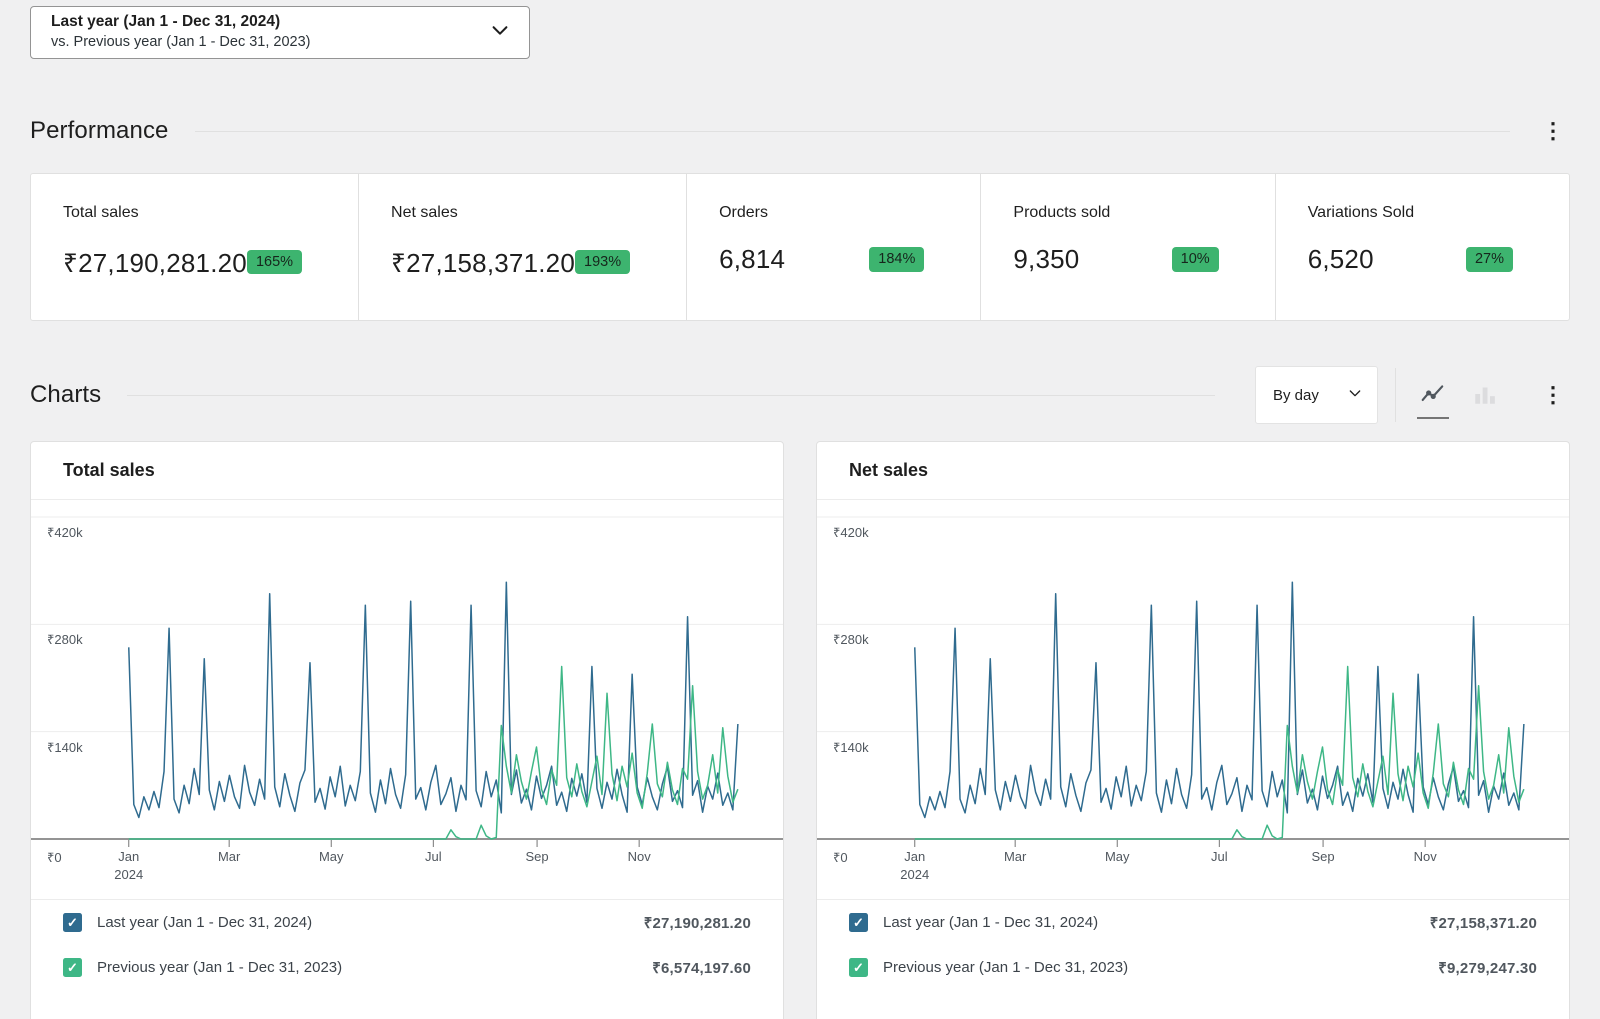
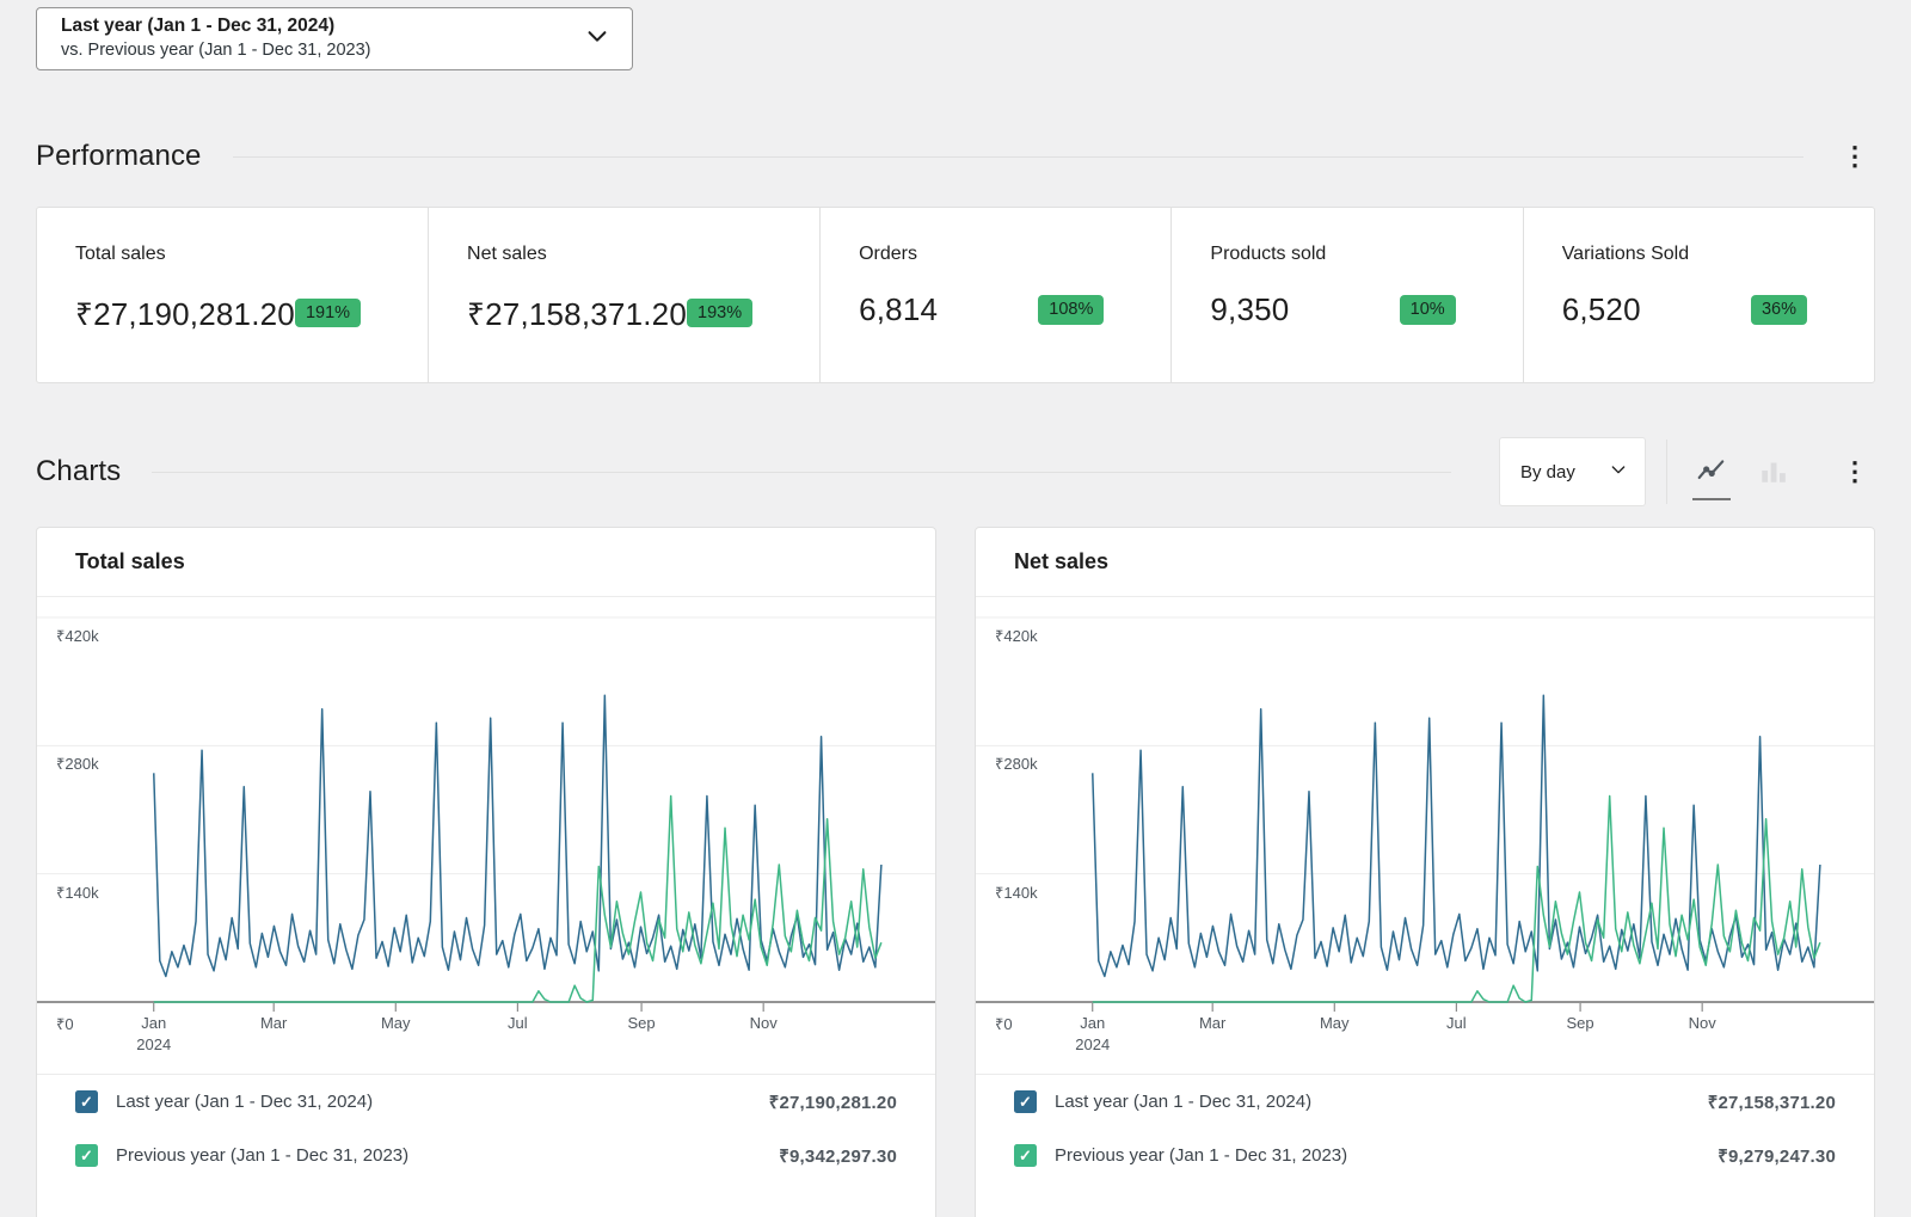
  Last year (Jan 1 - Dec 31, 2024)
  vs. Previous year (Jan 1 - Dec 31, 2023)
  Performance
  ⋮
  Total sales
  ₹27,190,281.20
- 165%
+ 191%
  Net sales
  ₹27,158,371.20
  193%
  Orders
  6,814
- 184%
+ 108%
  Products sold
  9,350
  10%
  Variations Sold
  6,520
- 27%
+ 36%
  Charts
  By day
  ⋮
  Total sales
  ₹420k
  ₹280k
  ₹140k
  ₹0
  Jan
  2024
  Mar
  May
  Jul
  Sep
  Nov
  ✓
  Last year (Jan 1 - Dec 31, 2024)
  ₹27,190,281.20
  ✓
  Previous year (Jan 1 - Dec 31, 2023)
- ₹6,574,197.60
+ ₹9,342,297.30
  Net sales
  ₹420k
  ₹280k
  ₹140k
  ₹0
  Jan
  2024
  Mar
  May
  Jul
  Sep
  Nov
  ✓
  Last year (Jan 1 - Dec 31, 2024)
  ₹27,158,371.20
  ✓
  Previous year (Jan 1 - Dec 31, 2023)
  ₹9,279,247.30
